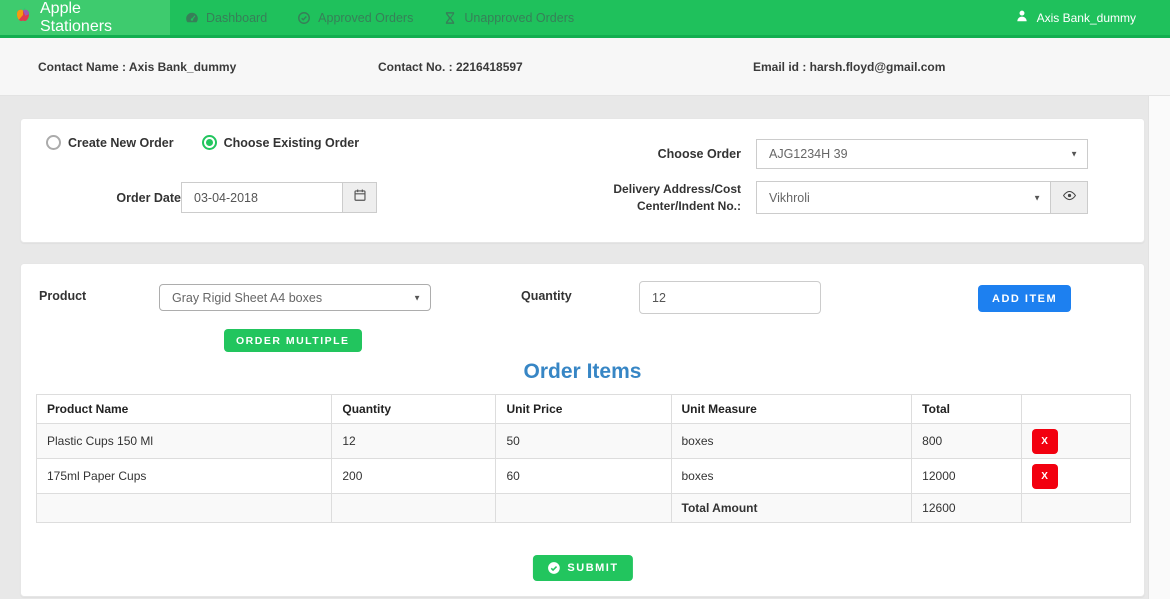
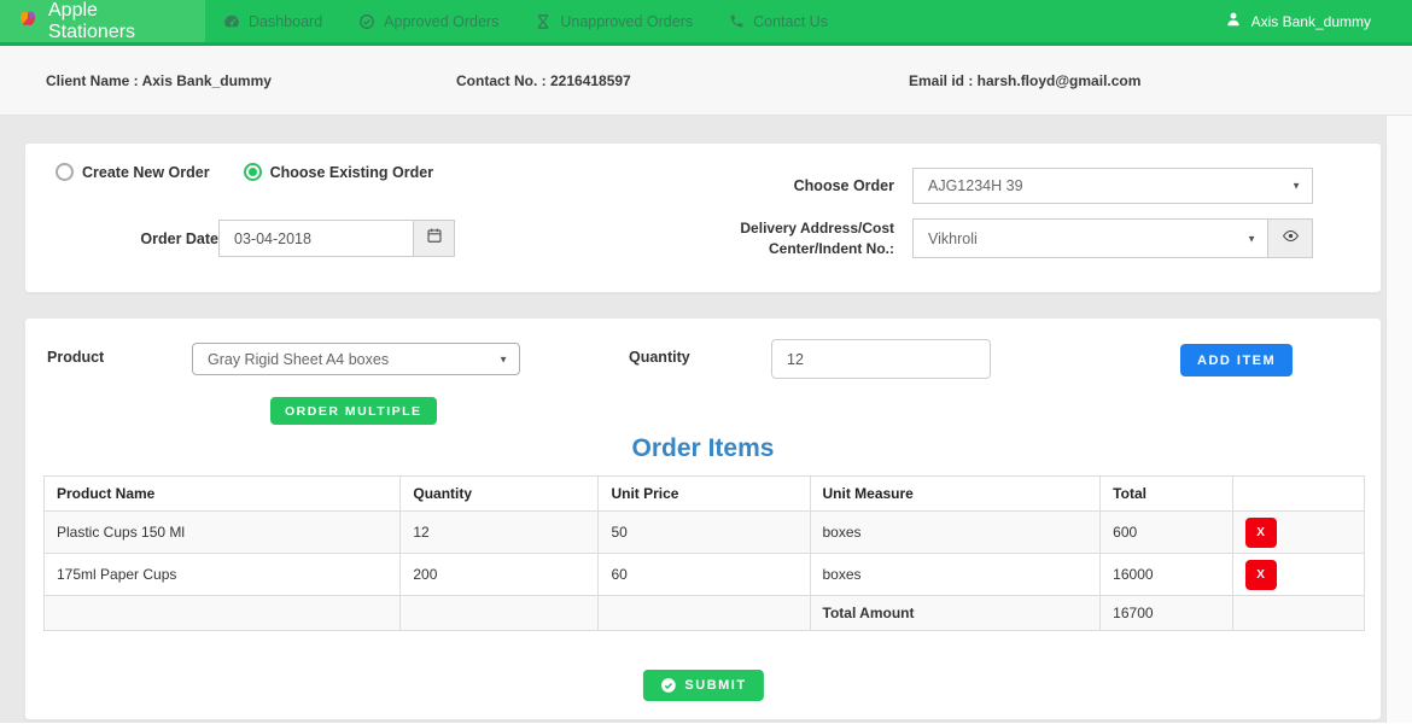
  Apple Stationers
  Dashboard
  Approved Orders
  Unapproved Orders
+ Contact Us
  Axis Bank_dummy
- Contact Name : Axis Bank_dummy
+ Client Name : Axis Bank_dummy
  Contact No. : 2216418597
  Email id : harsh.floyd@gmail.com
  Create New Order
  Choose Existing Order
  Order Date
  03-04-2018
  Choose Order
  AJG1234H 39
  ▼
  Delivery Address/Cost
  Center/Indent No.:
  Vikhroli
  ▼
  Product
  Gray Rigid Sheet A4 boxes
  ▼
  Quantity
  12
  ADD ITEM
  ORDER MULTIPLE
  Order Items
  Product Name	Quantity	Unit Price	Unit Measure	Total
- Plastic Cups 150 Ml	12	50	boxes	800	X
+ Plastic Cups 150 Ml	12	50	boxes	600	X
- 175ml Paper Cups	200	60	boxes	12000	X
+ 175ml Paper Cups	200	60	boxes	16000	X
- 			Total Amount	12600
+ 			Total Amount	16700
  SUBMIT
